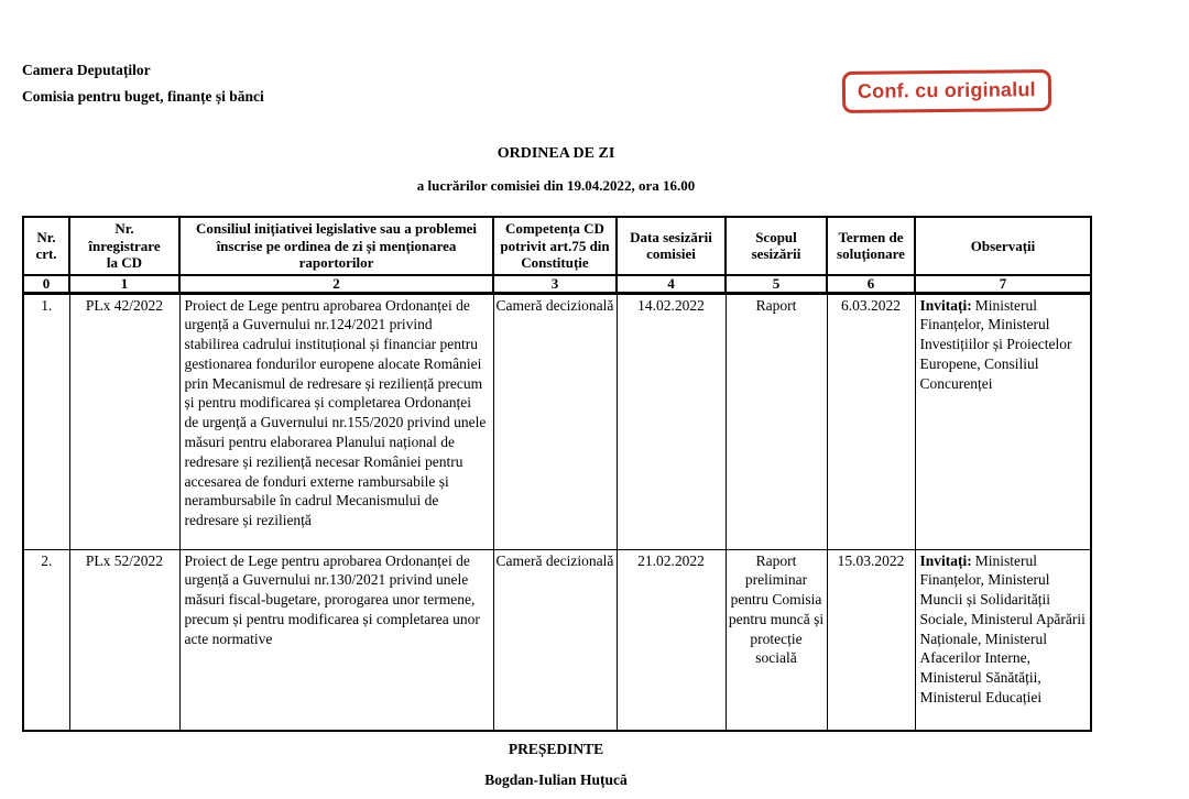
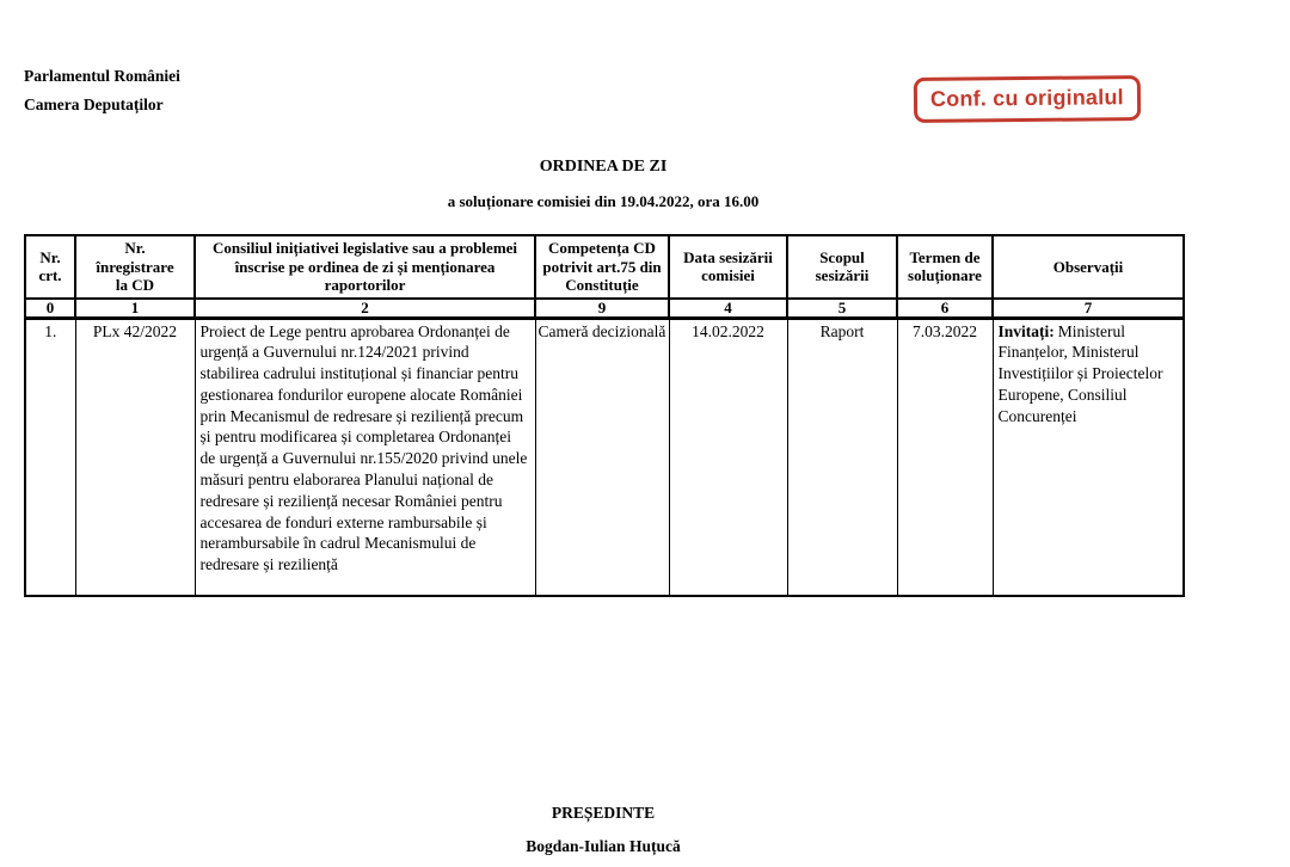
+ Parlamentul României
  Camera Deputaților
- Comisia pentru buget, finanțe și bănci
  Conf. cu originalul
  ORDINEA DE ZI
- a lucrărilor comisiei din 19.04.2022, ora 16.00
+ a soluționare comisiei din 19.04.2022, ora 16.00
  Nr. crt.	Nr. înregistrare la CD	Consiliul inițiativei legislative sau a problemei înscrise pe ordinea de zi și menționarea raportorilor	Competența CD potrivit art.75 din Constituție	Data sesizării comisiei	Scopul sesizării	Termen de soluționare	Observații
- 0	1	2	3	4	5	6	7
+ 0	1	2	9	4	5	6	7
- 1.	PLx 42/2022	Proiect de Lege pentru aprobarea Ordonanței de urgență a Guvernului nr.124/2021 privind stabilirea cadrului instituțional și financiar pentru gestionarea fondurilor europene alocate României prin Mecanismul de redresare și reziliență precum și pentru modificarea și completarea Ordonanței de urgență a Guvernului nr.155/2020 privind unele măsuri pentru elaborarea Planului național de redresare și reziliență necesar României pentru accesarea de fonduri externe rambursabile și nerambursabile în cadrul Mecanismului de redresare și reziliență	Cameră decizională	14.02.2022	Raport	6.03.2022	Invitați: Ministerul Finanțelor, Ministerul Investițiilor și Proiectelor Europene, Consiliul Concurenței
+ 1.	PLx 42/2022	Proiect de Lege pentru aprobarea Ordonanței de urgență a Guvernului nr.124/2021 privind stabilirea cadrului instituțional și financiar pentru gestionarea fondurilor europene alocate României prin Mecanismul de redresare și reziliență precum și pentru modificarea și completarea Ordonanței de urgență a Guvernului nr.155/2020 privind unele măsuri pentru elaborarea Planului național de redresare și reziliență necesar României pentru accesarea de fonduri externe rambursabile și nerambursabile în cadrul Mecanismului de redresare și reziliență	Cameră decizională	14.02.2022	Raport	7.03.2022	Invitați: Ministerul Finanțelor, Ministerul Investițiilor și Proiectelor Europene, Consiliul Concurenței
- 2.	PLx 52/2022	Proiect de Lege pentru aprobarea Ordonanței de urgență a Guvernului nr.130/2021 privind unele măsuri fiscal-bugetare, prorogarea unor termene, precum și pentru modificarea și completarea unor acte normative	Cameră decizională	21.02.2022	Raport preliminar pentru Comisia pentru muncă și protecție socială	15.03.2022	Invitați: Ministerul Finanțelor, Ministerul Muncii și Solidarității Sociale, Ministerul Apărării Naționale, Ministerul Afacerilor Interne, Ministerul Sănătății, Ministerul Educației
  PREȘEDINTE
  Bogdan-Iulian Huțucă
